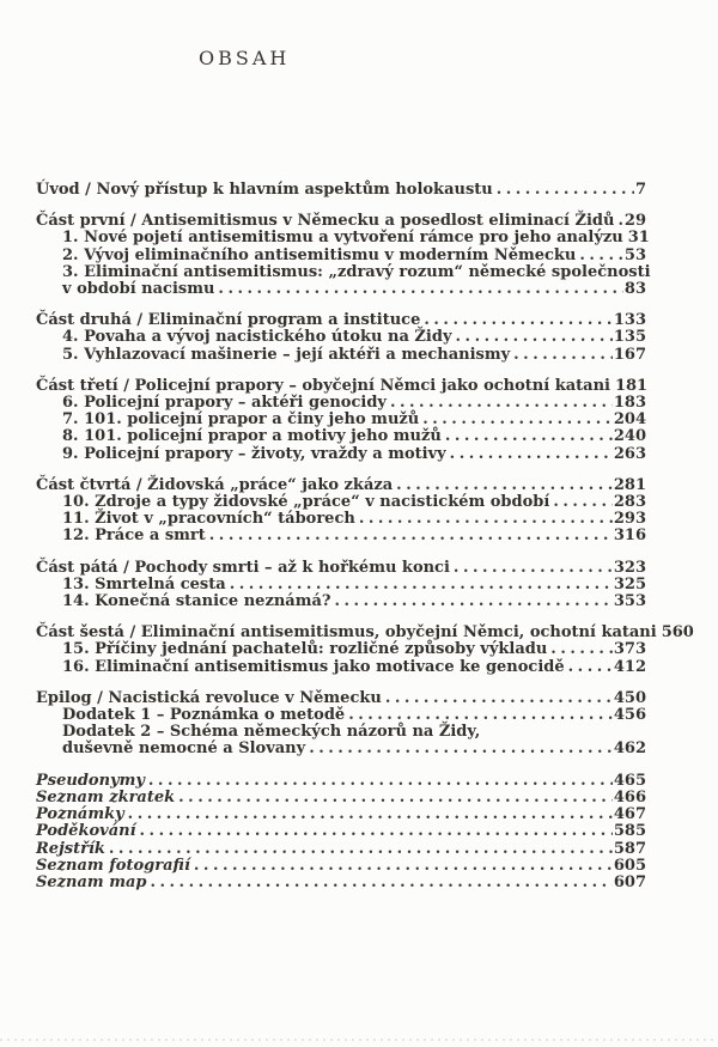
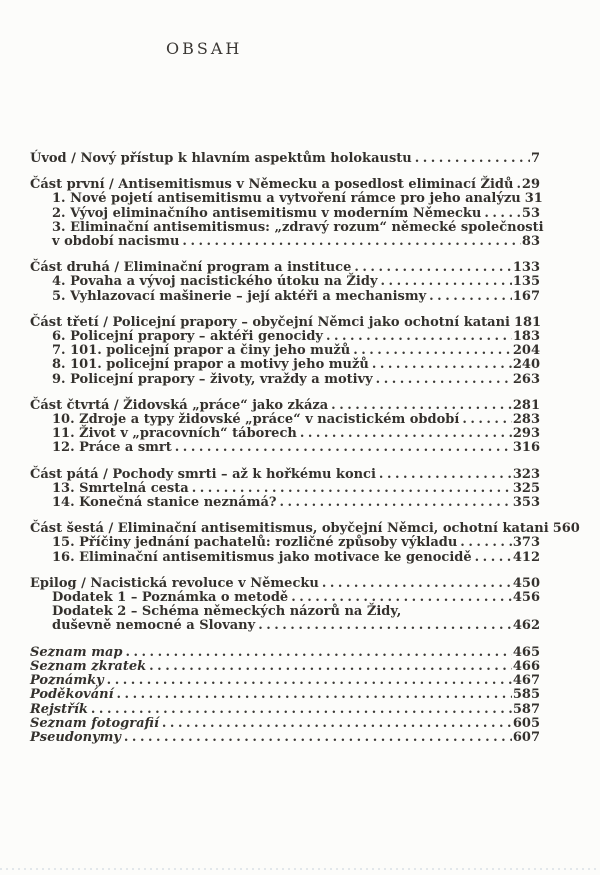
  OBSAH
  Úvod / Nový přístup k hlavním aspektům holokaustu
  7
  Část první / Antisemitismus v Německu a posedlost eliminací Židů
  29
  1. Nové pojetí antisemitismu a vytvoření rámce pro jeho analýzu
  31
  2. Vývoj eliminačního antisemitismu v moderním Německu
  53
  3. Eliminační antisemitismus: „zdravý rozum“ německé společnosti
  v období nacismu
  83
  Část druhá / Eliminační program a instituce
  133
  4. Povaha a vývoj nacistického útoku na Židy
  135
  5. Vyhlazovací mašinerie – její aktéři a mechanismy
  167
  Část třetí / Policejní prapory – obyčejní Němci jako ochotní katani
  181
  6. Policejní prapory – aktéři genocidy
  183
  7. 101. policejní prapor a činy jeho mužů
  204
  8. 101. policejní prapor a motivy jeho mužů
  240
  9. Policejní prapory – životy, vraždy a motivy
  263
  Část čtvrtá / Židovská „práce“ jako zkáza
  281
  10. Zdroje a typy židovské „práce“ v nacistickém období
  283
  11. Život v „pracovních“ táborech
  293
  12. Práce a smrt
  316
  Část pátá / Pochody smrti – až k hořkému konci
  323
  13. Smrtelná cesta
  325
  14. Konečná stanice neznámá?
  353
  Část šestá / Eliminační antisemitismus, obyčejní Němci, ochotní katani
  560
  15. Příčiny jednání pachatelů: rozličné způsoby výkladu
  373
  16. Eliminační antisemitismus jako motivace ke genocidě
  412
  Epilog / Nacistická revoluce v Německu
  450
  Dodatek 1 – Poznámka o metodě
  456
  Dodatek 2 – Schéma německých názorů na Židy,
  duševně nemocné a Slovany
  462
- Pseudonymy
+ Seznam map
  465
  Seznam zkratek
  466
  Poznámky
  467
  Poděkování
  585
  Rejstřík
  587
  Seznam fotografií
  605
- Seznam map
+ Pseudonymy
  607
